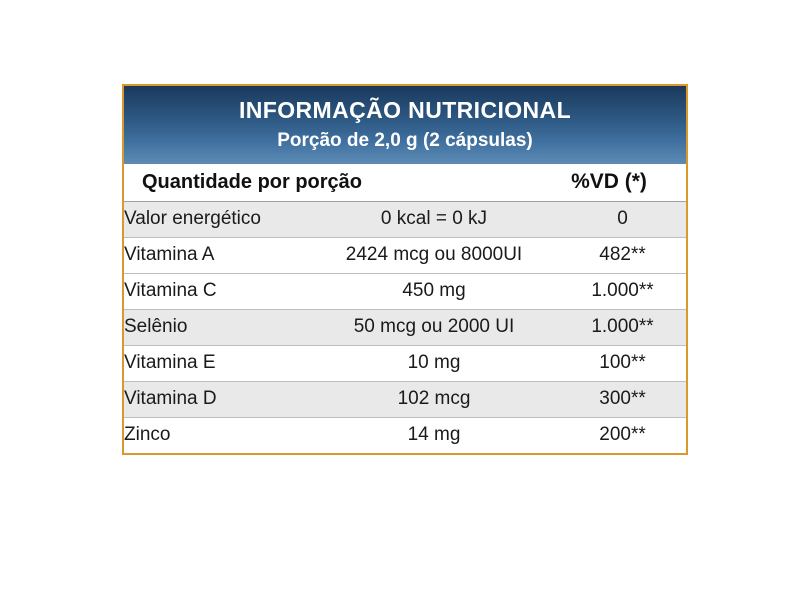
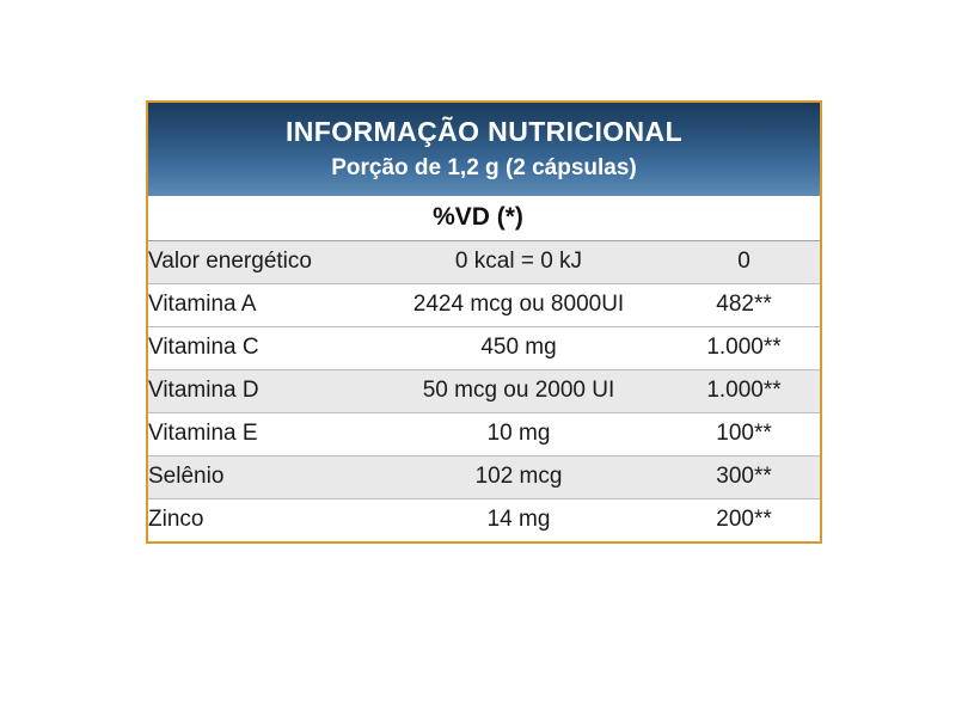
  INFORMAÇÃO NUTRICIONAL
- Porção de 2,0 g (2 cápsulas)
+ Porção de 1,2 g (2 cápsulas)
- Quantidade por porção
  %VD (*)
  Valor energético	0 kcal = 0 kJ	0
  Vitamina A	2424 mcg ou 8000UI	482**
  Vitamina C	450 mg	1.000**
- Selênio	50 mcg ou 2000 UI	1.000**
+ Vitamina D	50 mcg ou 2000 UI	1.000**
  Vitamina E	10 mg	100**
- Vitamina D	102 mcg	300**
+ Selênio	102 mcg	300**
  Zinco	14 mg	200**
